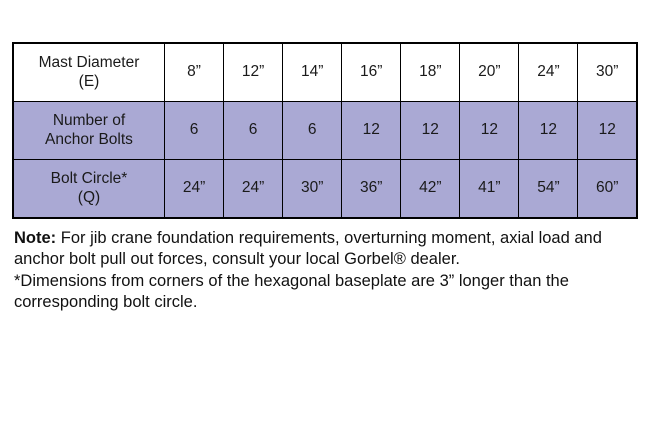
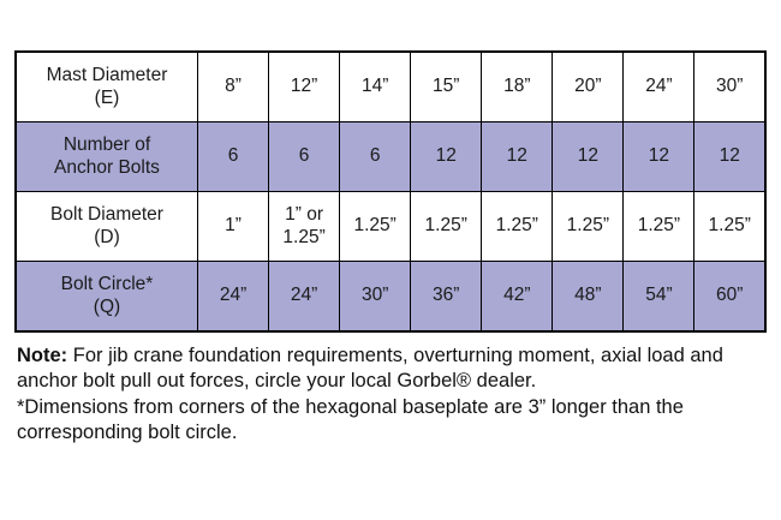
- Mast Diameter (E)	8”	12”	14”	16”	18”	20”	24”	30”
+ Mast Diameter (E)	8”	12”	14”	15”	18”	20”	24”	30”
  Number of Anchor Bolts	6	6	6	12	12	12	12	12
+ Bolt Diameter (D)	1”	1” or 1.25”	1.25”	1.25”	1.25”	1.25”	1.25”	1.25”
- Bolt Circle* (Q)	24”	24”	30”	36”	42”	41”	54”	60”
+ Bolt Circle* (Q)	24”	24”	30”	36”	42”	48”	54”	60”
- Note: For jib crane foundation requirements, overturning moment, axial load and anchor bolt pull out forces, consult your local Gorbel® dealer.
+ Note: For jib crane foundation requirements, overturning moment, axial load and anchor bolt pull out forces, circle your local Gorbel® dealer.
  *Dimensions from corners of the hexagonal baseplate are 3” longer than the corresponding bolt circle.
